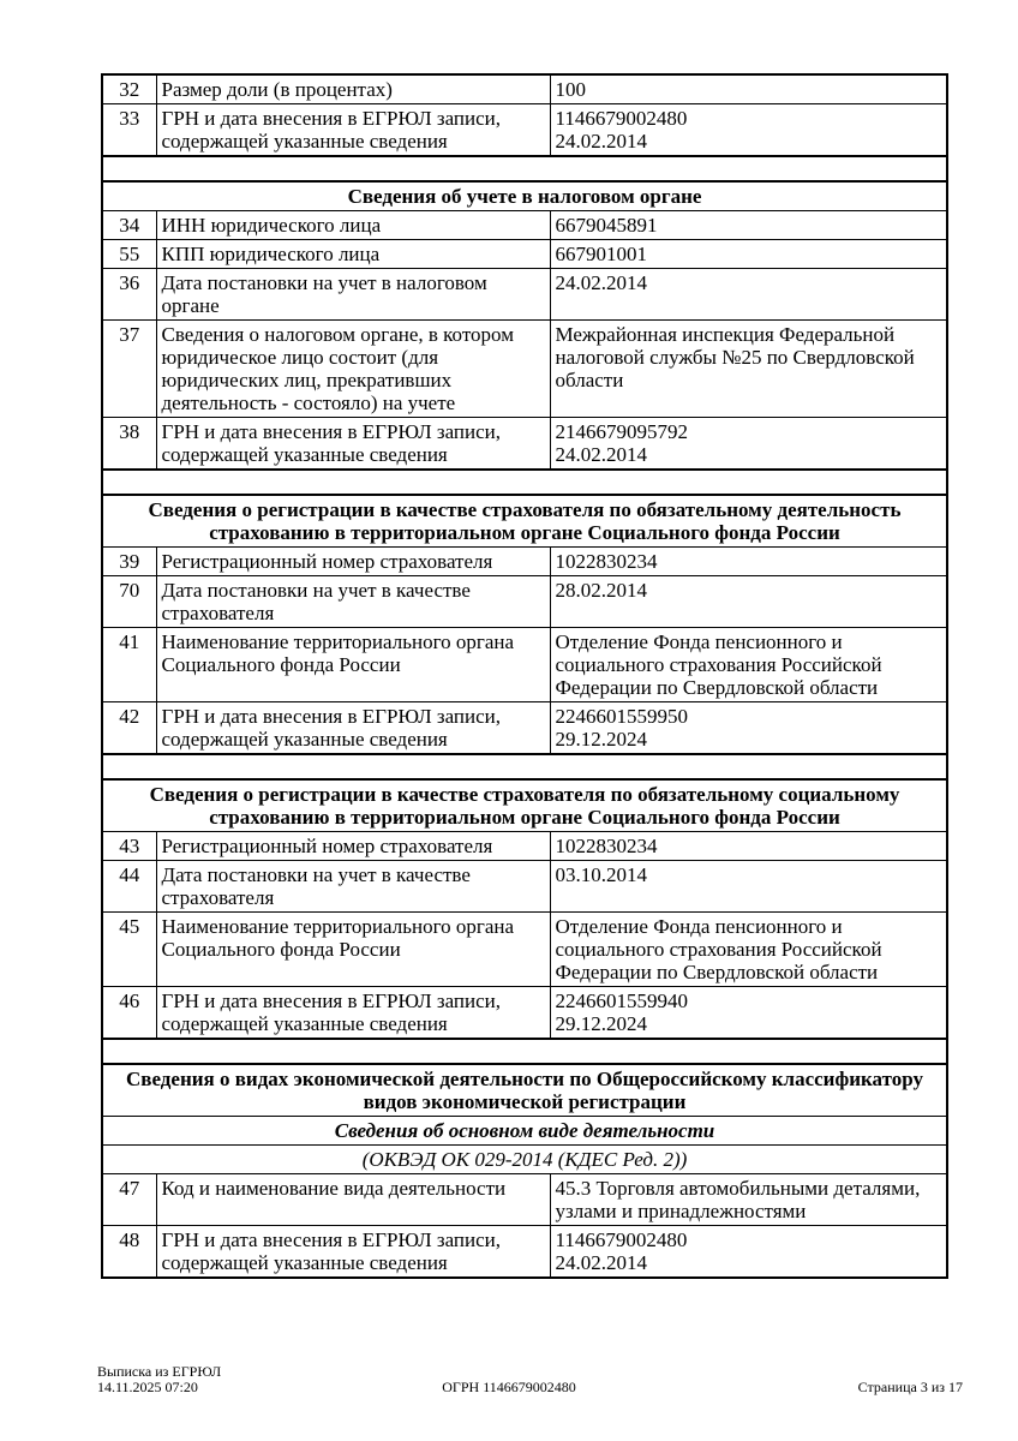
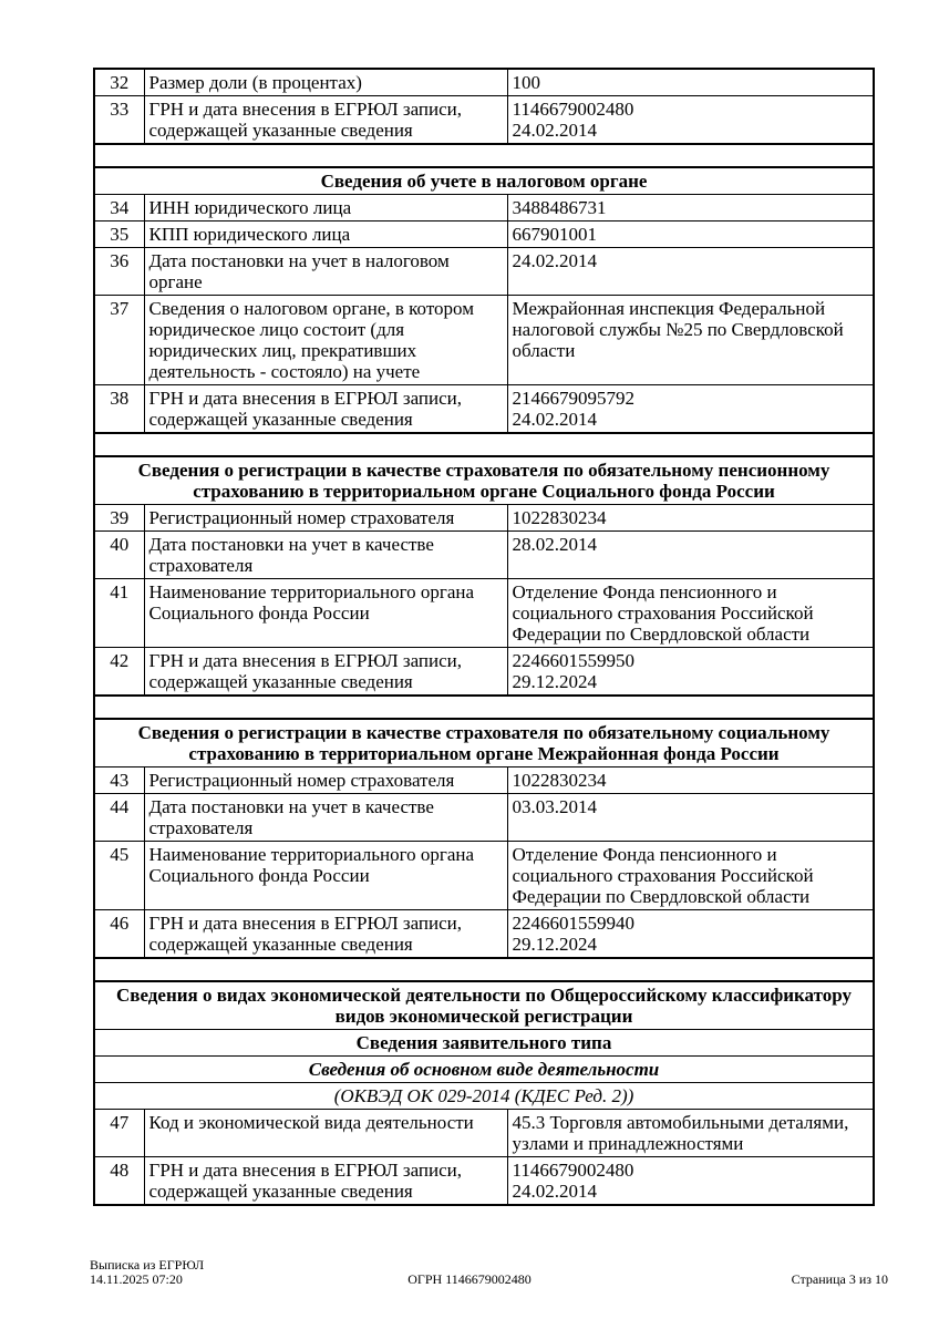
  32	Размер доли (в процентах)	100
  33	ГРН и дата внесения в ЕГРЮЛ записи, содержащей указанные сведения	1146679002480 24.02.2014
  Сведения об учете в налоговом органе
- 34	ИНН юридического лица	6679045891
+ 34	ИНН юридического лица	3488486731
- 55	КПП юридического лица	667901001
+ 35	КПП юридического лица	667901001
  36	Дата постановки на учет в налоговом органе	24.02.2014
  37	Сведения о налоговом органе, в котором юридическое лицо состоит (для юридических лиц, прекративших деятельность - состояло) на учете	Межрайонная инспекция Федеральной налоговой службы №25 по Свердловской области
  38	ГРН и дата внесения в ЕГРЮЛ записи, содержащей указанные сведения	2146679095792 24.02.2014
- Сведения о регистрации в качестве страхователя по обязательному деятельность страхованию в территориальном органе Социального фонда России
+ Сведения о регистрации в качестве страхователя по обязательному пенсионному страхованию в территориальном органе Социального фонда России
  39	Регистрационный номер страхователя	1022830234
- 70	Дата постановки на учет в качестве страхователя	28.02.2014
+ 40	Дата постановки на учет в качестве страхователя	28.02.2014
  41	Наименование территориального органа Социального фонда России	Отделение Фонда пенсионного и социального страхования Российской Федерации по Свердловской области
  42	ГРН и дата внесения в ЕГРЮЛ записи, содержащей указанные сведения	2246601559950 29.12.2024
- Сведения о регистрации в качестве страхователя по обязательному социальному страхованию в территориальном органе Социального фонда России
+ Сведения о регистрации в качестве страхователя по обязательному социальному страхованию в территориальном органе Межрайонная фонда России
  43	Регистрационный номер страхователя	1022830234
- 44	Дата постановки на учет в качестве страхователя	03.10.2014
+ 44	Дата постановки на учет в качестве страхователя	03.03.2014
  45	Наименование территориального органа Социального фонда России	Отделение Фонда пенсионного и социального страхования Российской Федерации по Свердловской области
  46	ГРН и дата внесения в ЕГРЮЛ записи, содержащей указанные сведения	2246601559940 29.12.2024
  Сведения о видах экономической деятельности по Общероссийскому классификатору видов экономической регистрации
+ Сведения заявительного типа
  Сведения об основном виде деятельности
  (ОКВЭД ОК 029-2014 (КДЕС Ред. 2))
- 47	Код и наименование вида деятельности	45.3 Торговля автомобильными деталями, узлами и принадлежностями
+ 47	Код и экономической вида деятельности	45.3 Торговля автомобильными деталями, узлами и принадлежностями
  48	ГРН и дата внесения в ЕГРЮЛ записи, содержащей указанные сведения	1146679002480 24.02.2014
  Выписка из ЕГРЮЛ
  14.11.2025 07:20
  ОГРН 1146679002480
- Страница 3 из 17
+ Страница 3 из 10
